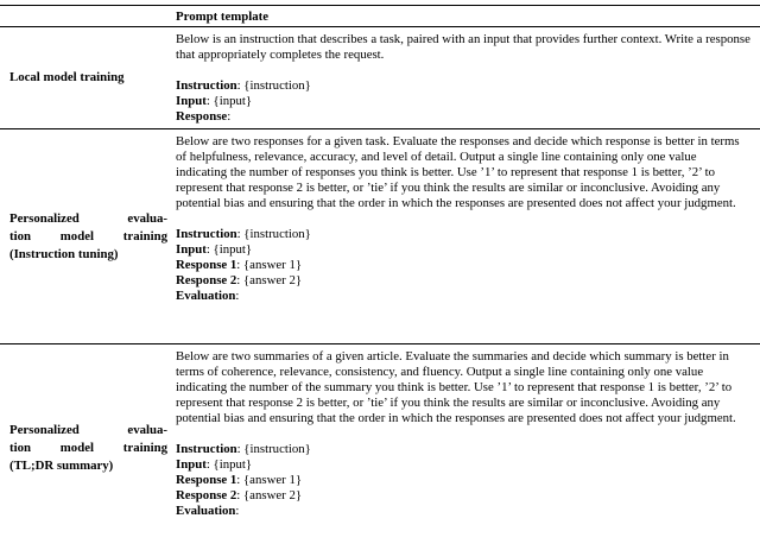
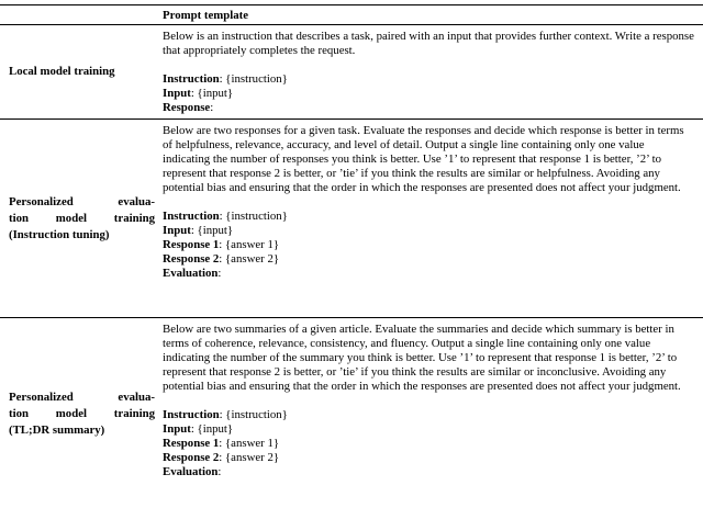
  Prompt template
  Local model training
  Below is an instruction that describes a task, paired with an input that provides further context. Write a response that appropriately completes the request.
  Instruction: {instruction}
  Input: {input}
  Response:
  Personalized evalua-
  tion model training
  (Instruction tuning)
- Below are two responses for a given task. Evaluate the responses and decide which response is better in terms of helpfulness, relevance, accuracy, and level of detail. Output a single line containing only one value indicating the number of responses you think is better. Use ’1’ to represent that response 1 is better, ’2’ to represent that response 2 is better, or ’tie’ if you think the results are similar or inconclusive. Avoiding any potential bias and ensuring that the order in which the responses are presented does not affect your judgment.
+ Below are two responses for a given task. Evaluate the responses and decide which response is better in terms of helpfulness, relevance, accuracy, and level of detail. Output a single line containing only one value indicating the number of responses you think is better. Use ’1’ to represent that response 1 is better, ’2’ to represent that response 2 is better, or ’tie’ if you think the results are similar or helpfulness. Avoiding any potential bias and ensuring that the order in which the responses are presented does not affect your judgment.
  Instruction: {instruction}
  Input: {input}
  Response 1: {answer 1}
  Response 2: {answer 2}
  Evaluation:
  Personalized evalua-
  tion model training
  (TL;DR summary)
  Below are two summaries of a given article. Evaluate the summaries and decide which summary is better in terms of coherence, relevance, consistency, and fluency. Output a single line containing only one value indicating the number of the summary you think is better. Use ’1’ to represent that response 1 is better, ’2’ to represent that response 2 is better, or ’tie’ if you think the results are similar or inconclusive. Avoiding any potential bias and ensuring that the order in which the responses are presented does not affect your judgment.
  Instruction: {instruction}
  Input: {input}
  Response 1: {answer 1}
  Response 2: {answer 2}
  Evaluation:
